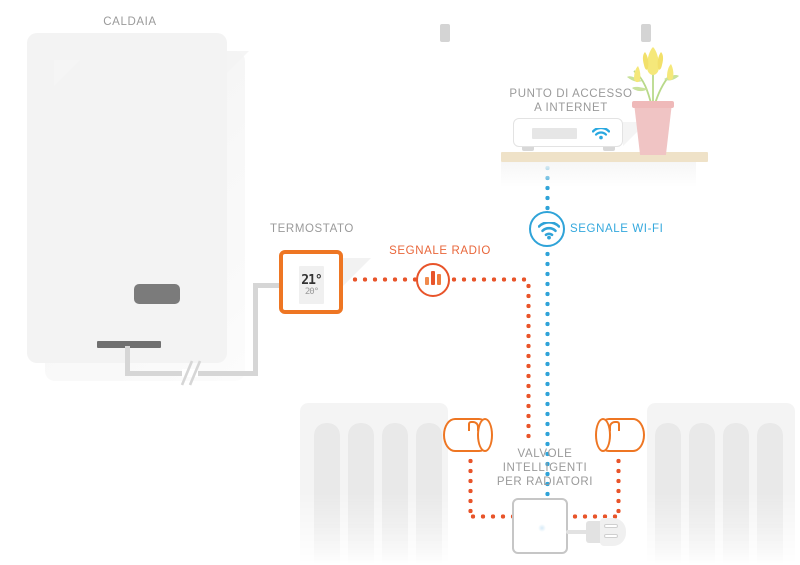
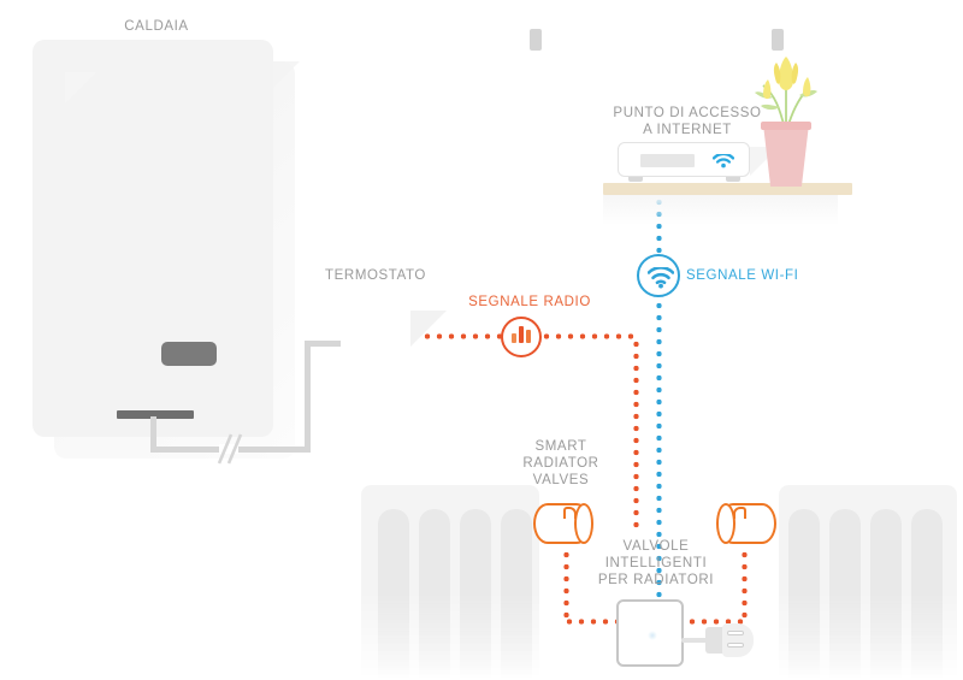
  CALDAIA
  TERMOSTATO
- 21°
- 20°
  SEGNALE RADIO
  SEGNALE WI-FI
  PUNTO DI ACCESSO
  A INTERNET
+ SMART
+ RADIATOR
+ VALVES
  VALVOLE
  INTELLIGENTI
  PER RADIATORI
